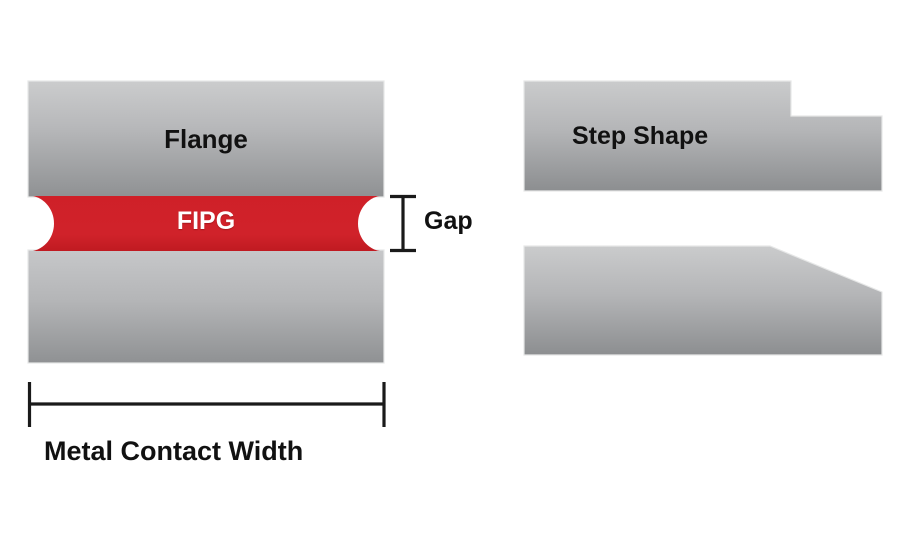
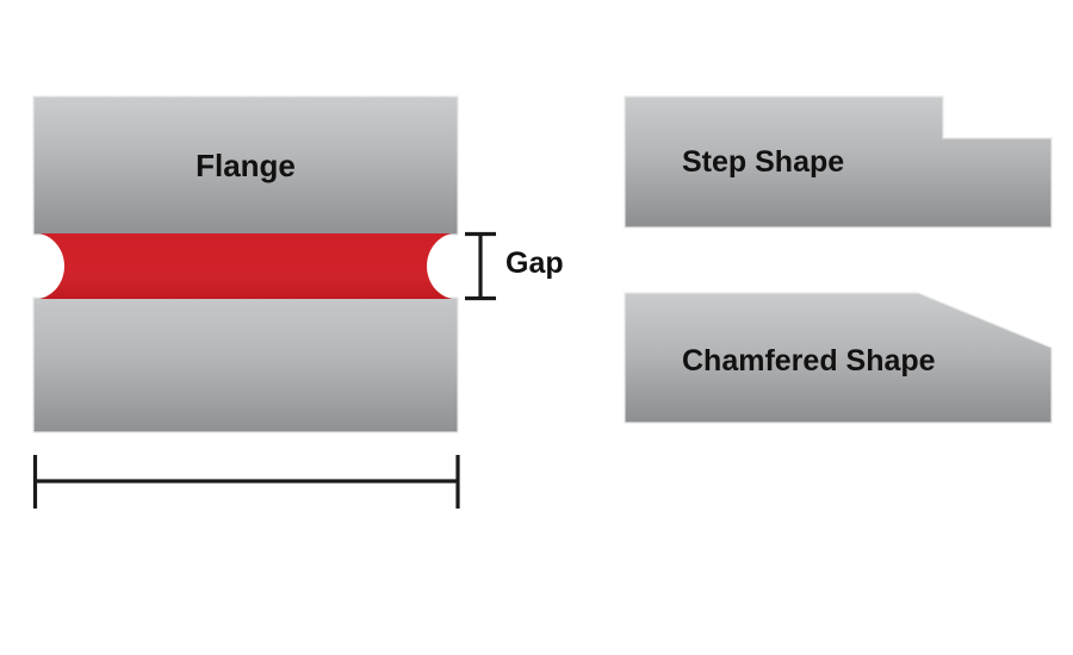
  Flange
- FIPG
  Gap
- Metal Contact Width
  Step Shape
+ Chamfered Shape
